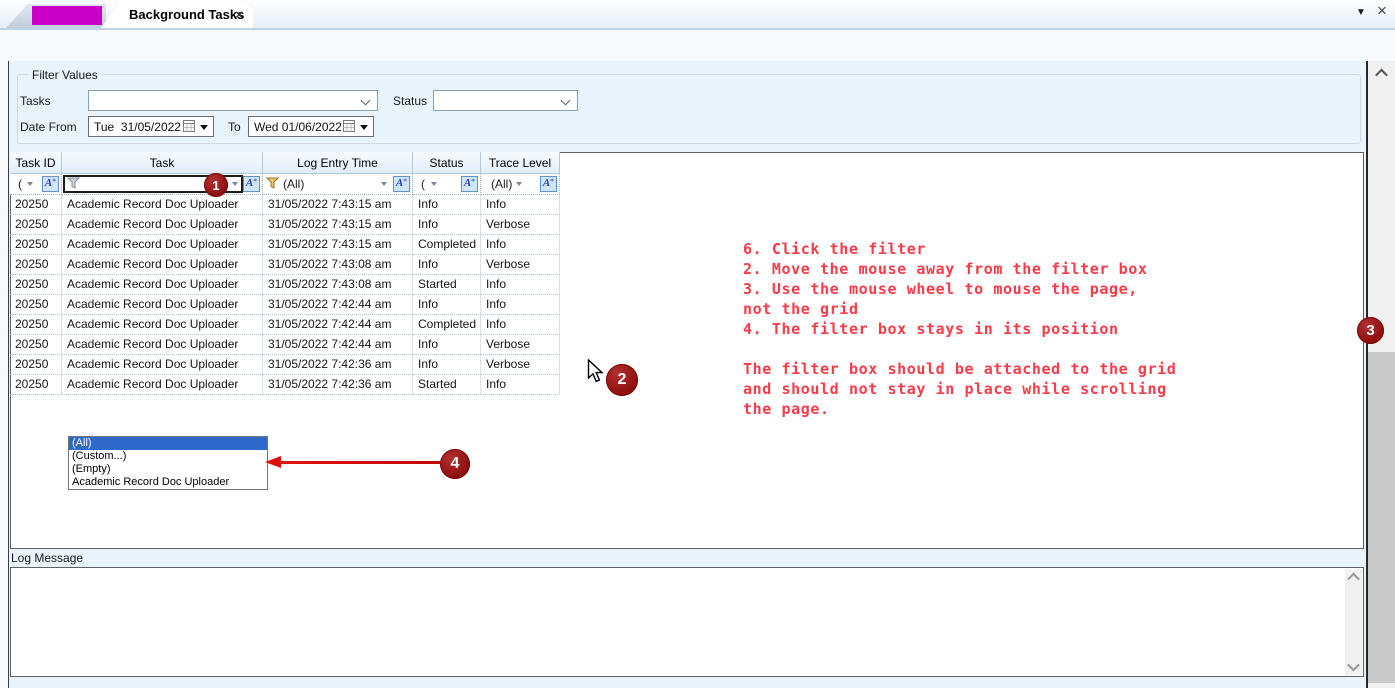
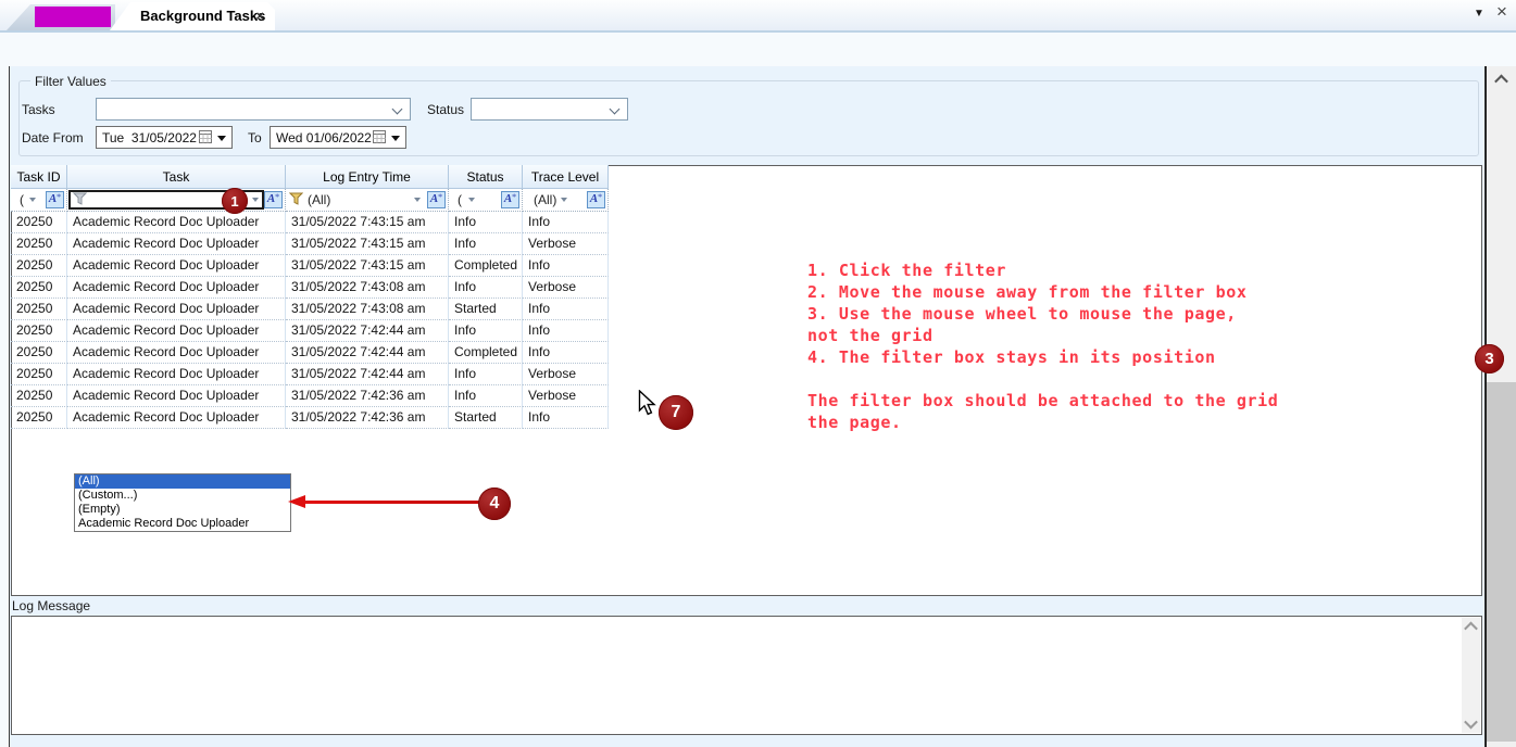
  Background Tasks
  ×
  ▼
  ×
  Filter Values
  Tasks
  Status
  Date From
  Tue 31/05/2022
  To
  Wed 01/06/2022
  Task ID
  Task
  Log Entry Time
  Status
  Trace Level
  (
  A
  *
  A
  *
  (All)
  A
  *
  (
  A
  *
  (All)
  A
  *
  20250
  Academic Record Doc Uploader
  31/05/2022 7:43:15 am
  Info
  Info
  20250
  Academic Record Doc Uploader
  31/05/2022 7:43:15 am
  Info
  Verbose
  20250
  Academic Record Doc Uploader
  31/05/2022 7:43:15 am
  Completed
  Info
  20250
  Academic Record Doc Uploader
  31/05/2022 7:43:08 am
  Info
  Verbose
  20250
  Academic Record Doc Uploader
  31/05/2022 7:43:08 am
  Started
  Info
  20250
  Academic Record Doc Uploader
  31/05/2022 7:42:44 am
  Info
  Info
  20250
  Academic Record Doc Uploader
  31/05/2022 7:42:44 am
  Completed
  Info
  20250
  Academic Record Doc Uploader
  31/05/2022 7:42:44 am
  Info
  Verbose
  20250
  Academic Record Doc Uploader
  31/05/2022 7:42:36 am
  Info
  Verbose
  20250
  Academic Record Doc Uploader
  31/05/2022 7:42:36 am
  Started
  Info
  (All)
  (Custom...)
  (Empty)
  Academic Record Doc Uploader
- 6. Click the filter
+ 1. Click the filter
  2. Move the mouse away from the filter box
  3. Use the mouse wheel to mouse the page,
  not the grid
  4. The filter box stays in its position
  The filter box should be attached to the grid
- and should not stay in place while scrolling
  the page.
  1
- 2
+ 7
  3
  4
  Log Message
